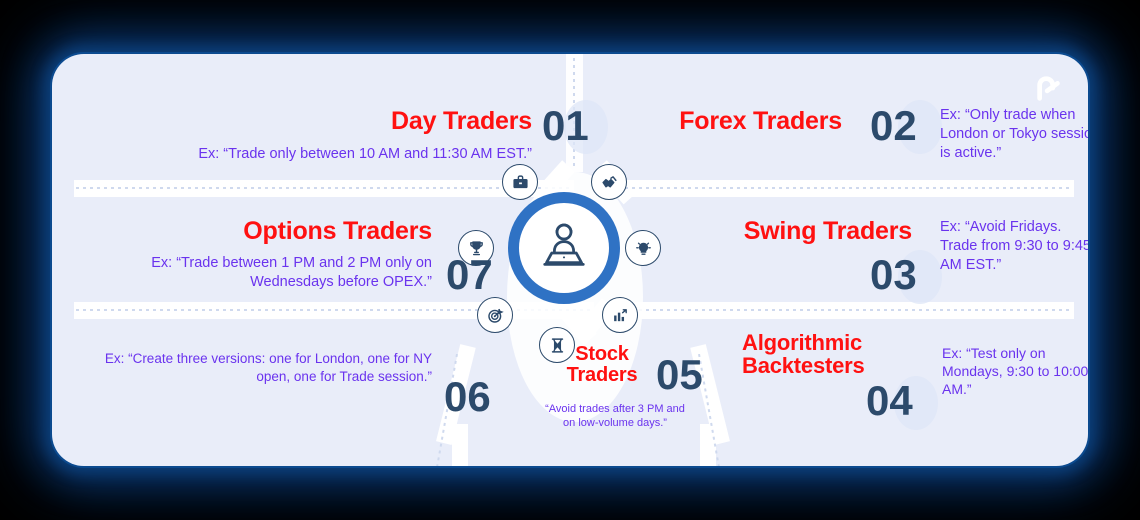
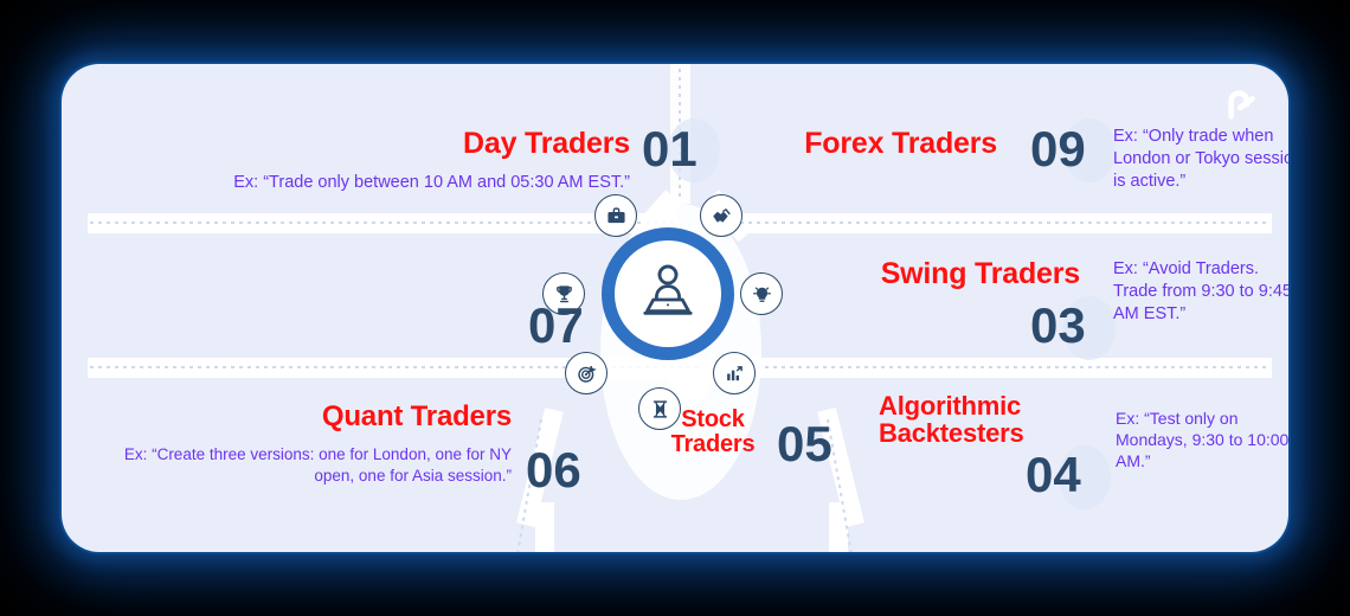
  Day Traders
- Ex: “Trade only between 10 AM and 11:30 AM EST.”
+ Ex: “Trade only between 10 AM and 05:30 AM EST.”
  01
  Forex Traders
- 02
+ 09
  Ex: “Only trade when London or Tokyo sessi is active.”
- Options Traders
- Ex: “Trade between 1 PM and 2 PM only on Wednesdays before OPEX.”
  07
  Swing Traders
  03
- Ex: “Avoid Fridays. Trade from 9:30 to 9:45 AM EST.”
+ Ex: “Avoid Traders. Trade from 9:30 to 9:45 AM EST.”
+ Quant Traders
- Ex: “Create three versions: one for London, one for NY open, one for Trade session.”
+ Ex: “Create three versions: one for London, one for NY open, one for Asia session.”
  06
  Stock Traders
  05
- “Avoid trades after 3 PM and on low-volume days.”
  Algorithmic Backtesters
  04
  Ex: “Test only on Mondays, 9:30 to 10:00 AM.”
